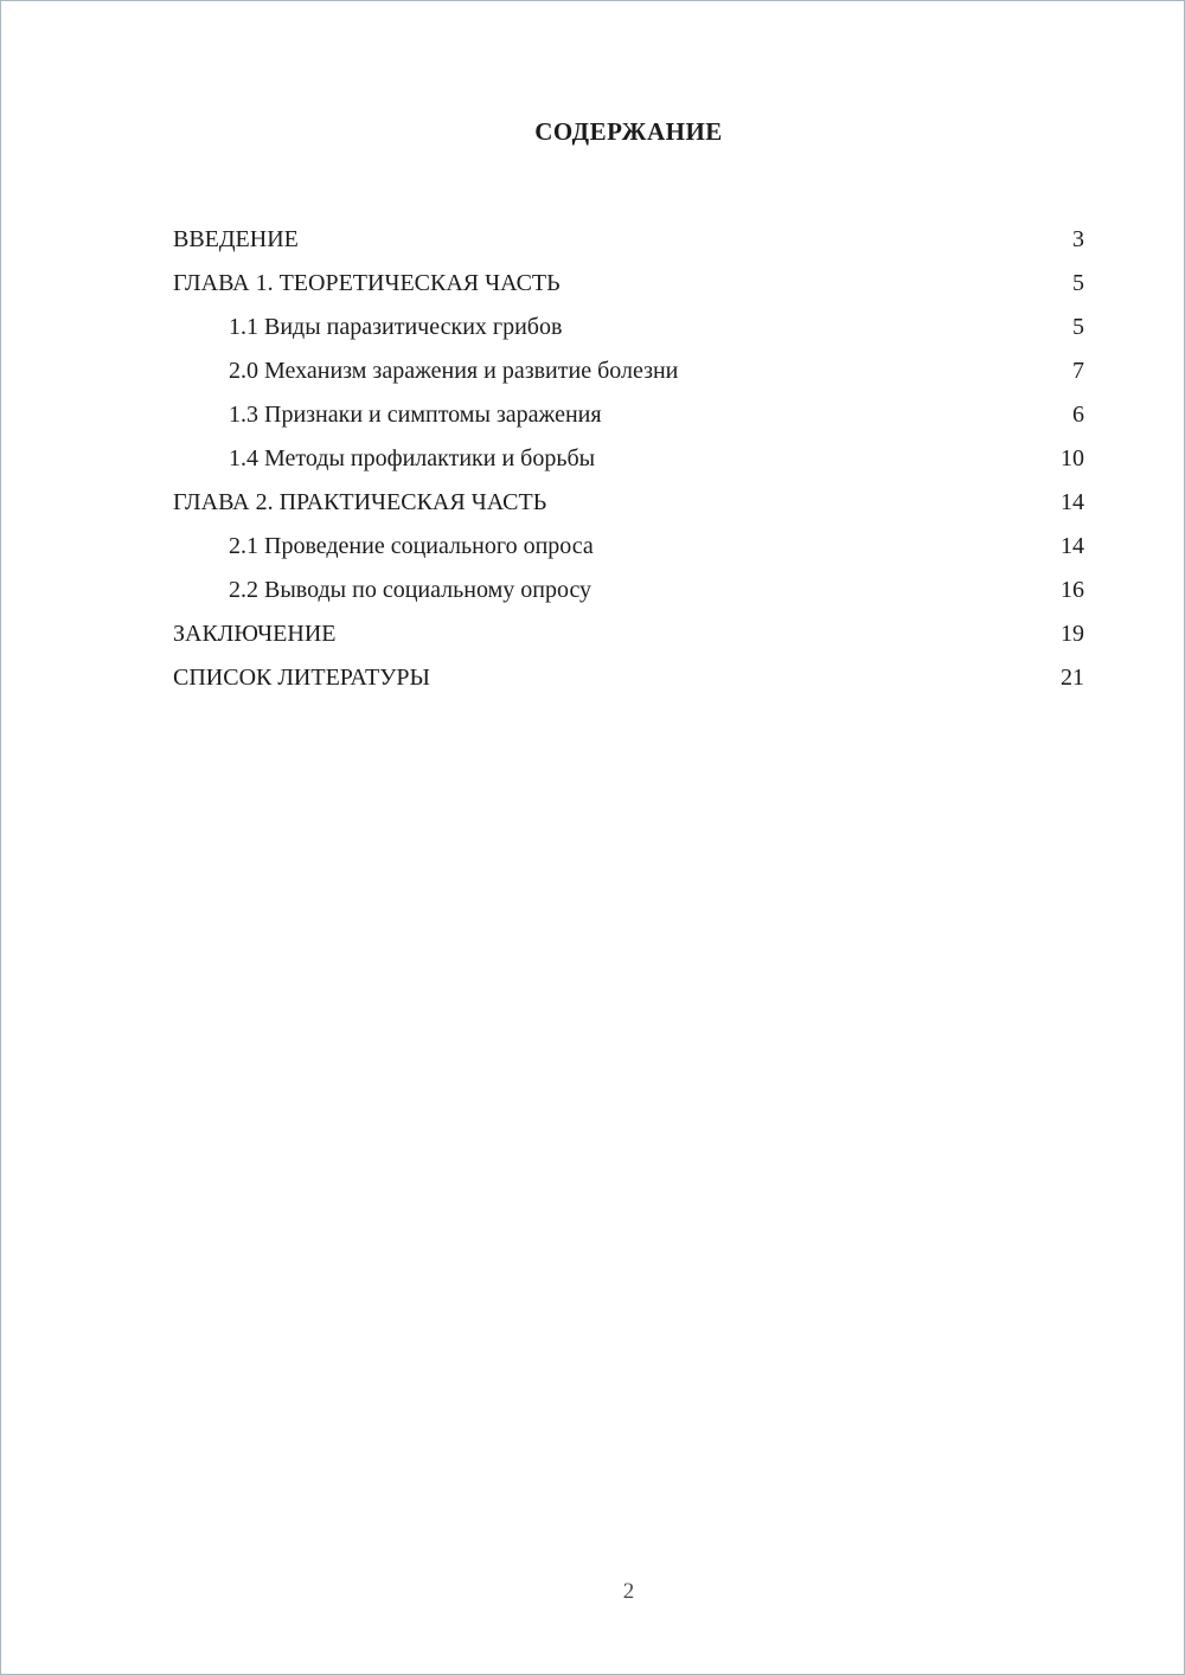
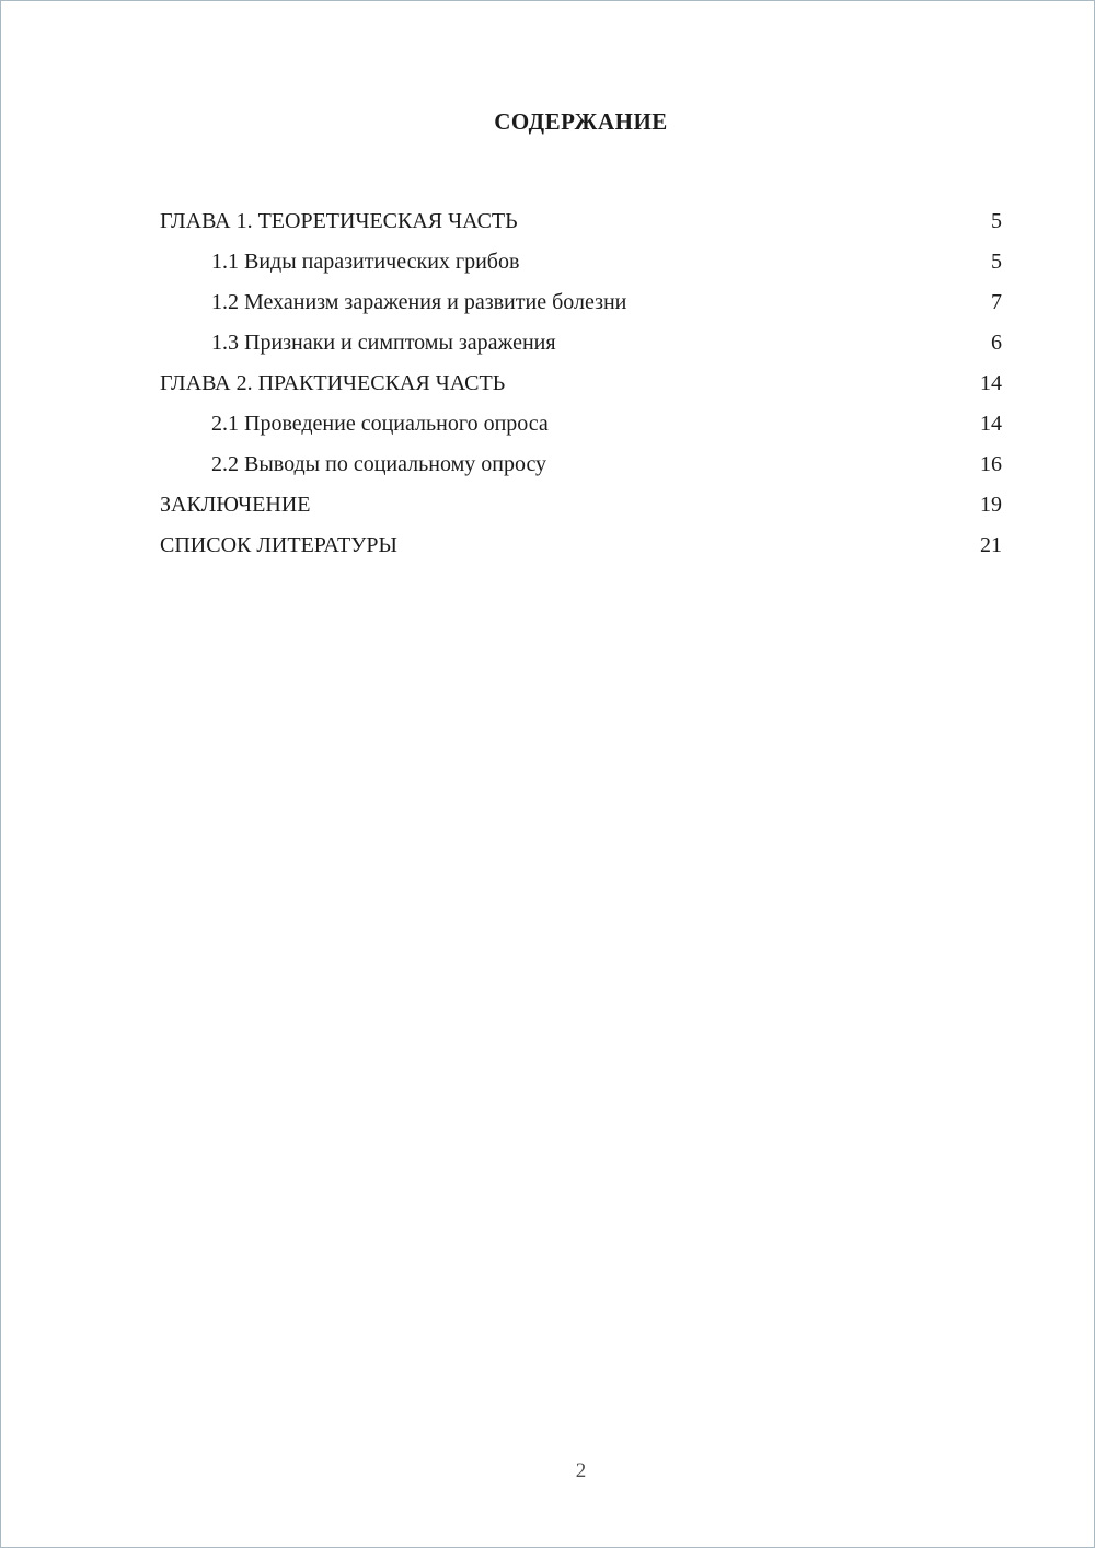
  СОДЕРЖАНИЕ
- ВВЕДЕНИЕ
- 3
  ГЛАВА 1. ТЕОРЕТИЧЕСКАЯ ЧАСТЬ
  5
  1.1 Виды паразитических грибов
  5
- 2.0 Механизм заражения и развитие болезни
+ 1.2 Механизм заражения и развитие болезни
  7
  1.3 Признаки и симптомы заражения
  6
- 1.4 Методы профилактики и борьбы
- 10
  ГЛАВА 2. ПРАКТИЧЕСКАЯ ЧАСТЬ
  14
  2.1 Проведение социального опроса
  14
  2.2 Выводы по социальному опросу
  16
  ЗАКЛЮЧЕНИЕ
  19
  СПИСОК ЛИТЕРАТУРЫ
  21
  2
